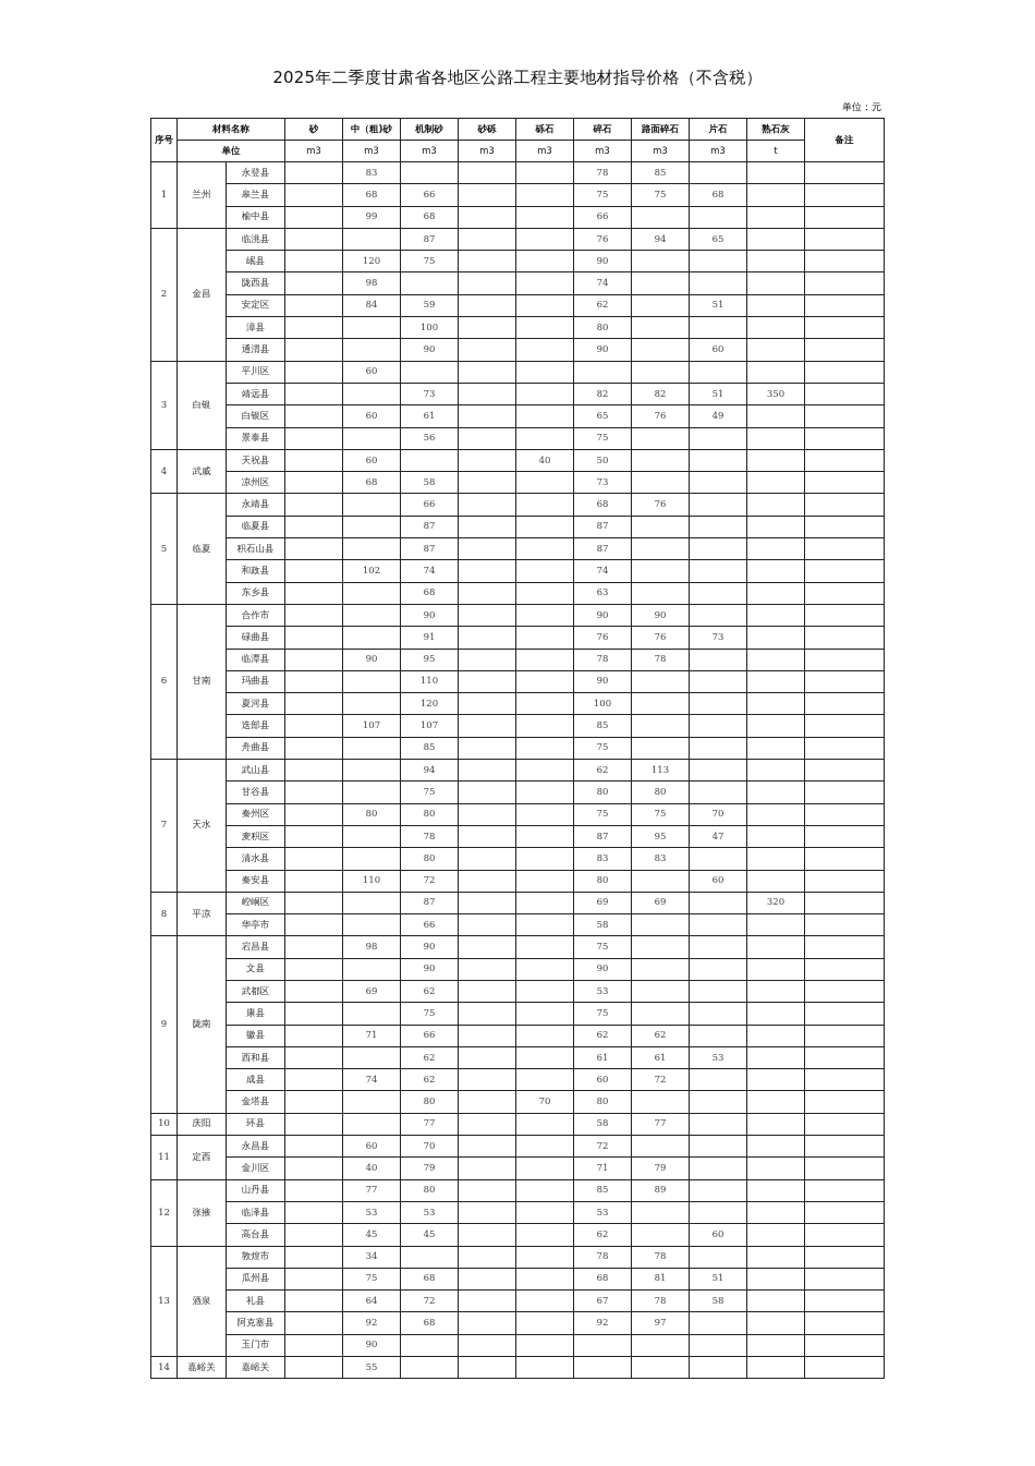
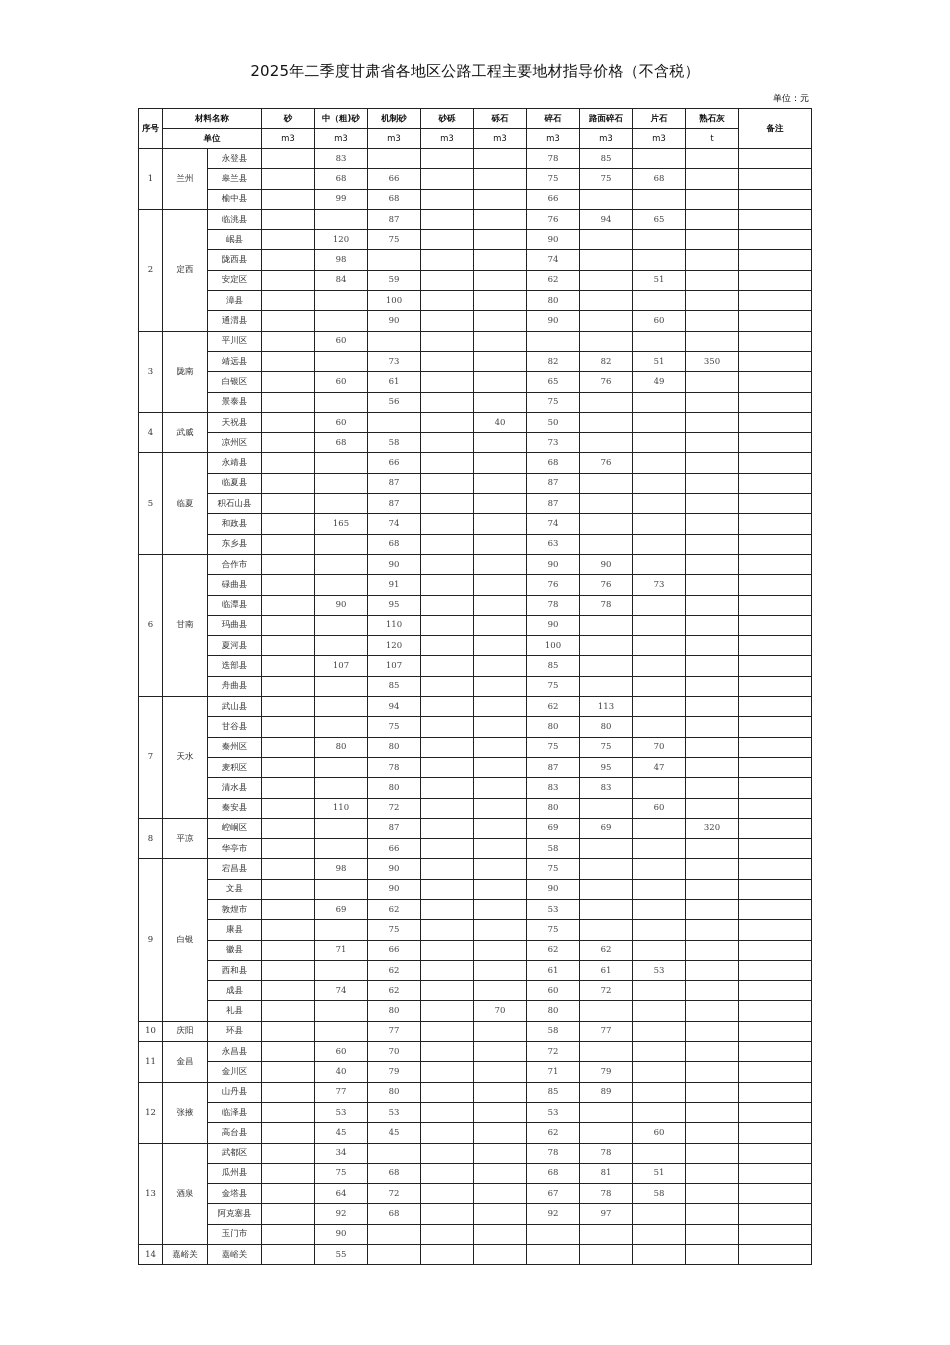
  2025年二季度甘肃省各地区公路工程主要地材指导价格（不含税）
  单位：元
  序号	材料名称	砂	中（粗)砂	机制砂	砂砾	砾石	碎石	路面碎石	片石	熟石灰	备注
  单位	m3	m3	m3	m3	m3	m3	m3	m3	t
  1	兰州	永登县		83				78	85
  皋兰县		68	66			75	75	68
  榆中县		99	68			66
- 2	金昌	临洮县			87			76	94	65
+ 2	定西	临洮县			87			76	94	65
  岷县		120	75			90
  陇西县		98				74
  安定区		84	59			62		51
  漳县			100			80
  通渭县			90			90		60
- 3	白银	平川区		60
+ 3	陇南	平川区		60
  靖远县			73			82	82	51	350
  白银区		60	61			65	76	49
  景泰县			56			75
  4	武威	天祝县		60			40	50
  凉州区		68	58			73
  5	临夏	永靖县			66			68	76
  临夏县			87			87
  积石山县			87			87
- 和政县		102	74			74
+ 和政县		165	74			74
  东乡县			68			63
  6	甘南	合作市			90			90	90
  碌曲县			91			76	76	73
  临潭县		90	95			78	78
  玛曲县			110			90
  夏河县			120			100
  迭部县		107	107			85
  舟曲县			85			75
  7	天水	武山县			94			62	113
  甘谷县			75			80	80
  秦州区		80	80			75	75	70
  麦积区			78			87	95	47
  清水县			80			83	83
  秦安县		110	72			80		60
  8	平凉	崆峒区			87			69	69		320
  华亭市			66			58
- 9	陇南	宕昌县		98	90			75
+ 9	白银	宕昌县		98	90			75
  文县			90			90
- 武都区		69	62			53
+ 敦煌市		69	62			53
  康县			75			75
  徽县		71	66			62	62
  西和县			62			61	61	53
  成县		74	62			60	72
- 金塔县			80		70	80
+ 礼县			80		70	80
  10	庆阳	环县			77			58	77
- 11	定西	永昌县		60	70			72
+ 11	金昌	永昌县		60	70			72
  金川区		40	79			71	79
  12	张掖	山丹县		77	80			85	89
  临泽县		53	53			53
  高台县		45	45			62		60
- 13	酒泉	敦煌市		34				78	78
+ 13	酒泉	武都区		34				78	78
  瓜州县		75	68			68	81	51
- 礼县		64	72			67	78	58
+ 金塔县		64	72			67	78	58
  阿克塞县		92	68			92	97
  玉门市		90
  14	嘉峪关	嘉峪关		55
